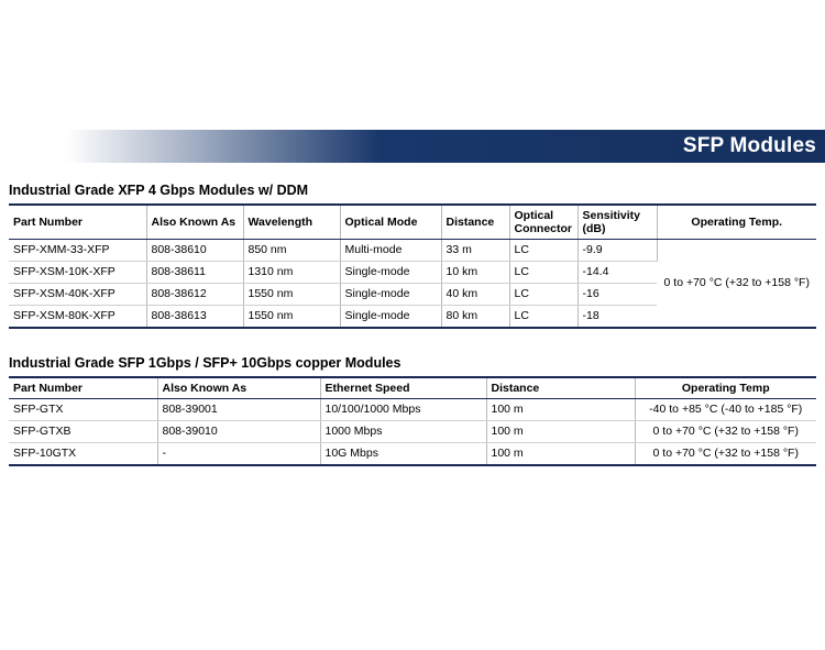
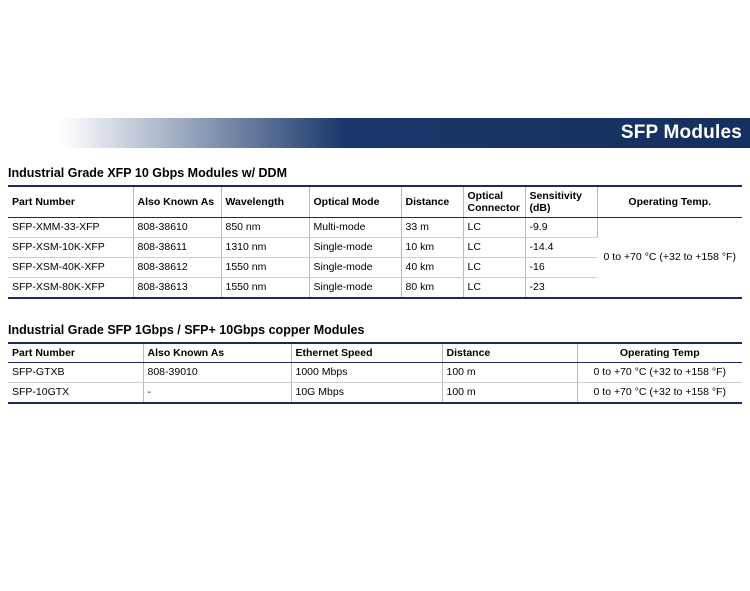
  SFP Modules
- Industrial Grade XFP 4 Gbps Modules w/ DDM
+ Industrial Grade XFP 10 Gbps Modules w/ DDM
  Part Number	Also Known As	Wavelength	Optical Mode	Distance	Optical Connector	Sensitivity (dB)	Operating Temp.
  SFP-XMM-33-XFP	808-38610	850 nm	Multi-mode	33 m	LC	-9.9	0 to +70 °C (+32 to +158 °F)
  SFP-XSM-10K-XFP	808-38611	1310 nm	Single-mode	10 km	LC	-14.4
  SFP-XSM-40K-XFP	808-38612	1550 nm	Single-mode	40 km	LC	-16
- SFP-XSM-80K-XFP	808-38613	1550 nm	Single-mode	80 km	LC	-18
+ SFP-XSM-80K-XFP	808-38613	1550 nm	Single-mode	80 km	LC	-23
  Industrial Grade SFP 1Gbps / SFP+ 10Gbps copper Modules
  Part Number	Also Known As	Ethernet Speed	Distance	Operating Temp
- SFP-GTX	808-39001	10/100/1000 Mbps	100 m	-40 to +85 °C (-40 to +185 °F)
  SFP-GTXB	808-39010	1000 Mbps	100 m	0 to +70 °C (+32 to +158 °F)
  SFP-10GTX	-	10G Mbps	100 m	0 to +70 °C (+32 to +158 °F)
